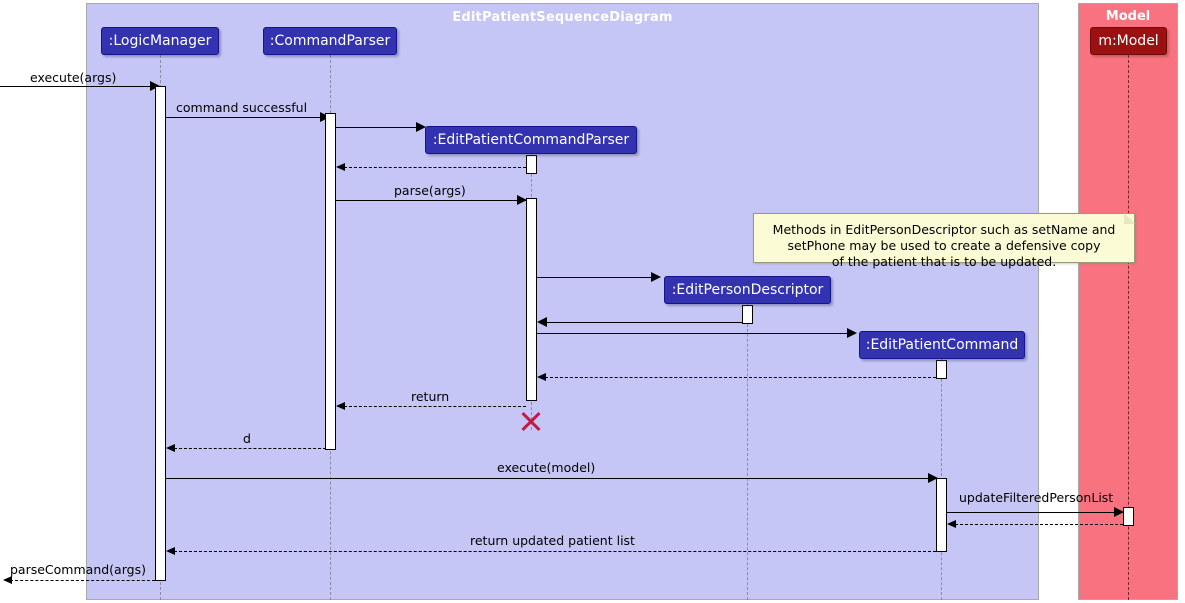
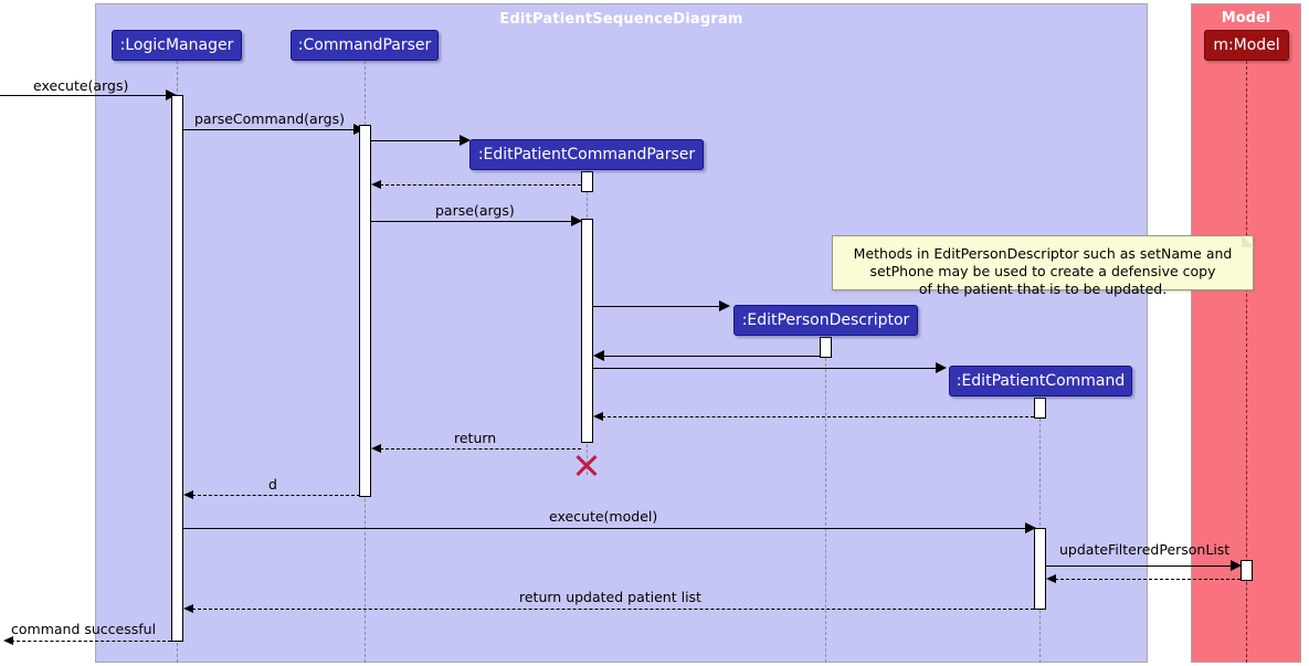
  EditPatientSequenceDiagram
  Model
  execute(args)
- command successful
+ parseCommand(args)
  parse(args)
  return
  d
  execute(model)
  updateFilteredPersonList
  return updated patient list
- parseCommand(args)
+ command successful
  :LogicManager
  :CommandParser
  :EditPatientCommandParser
  :EditPersonDescriptor
  :EditPatientCommand
  m:Model
  Methods in EditPersonDescriptor such as setName and
  setPhone may be used to create a defensive copy
  of the patient that is to be updated.
